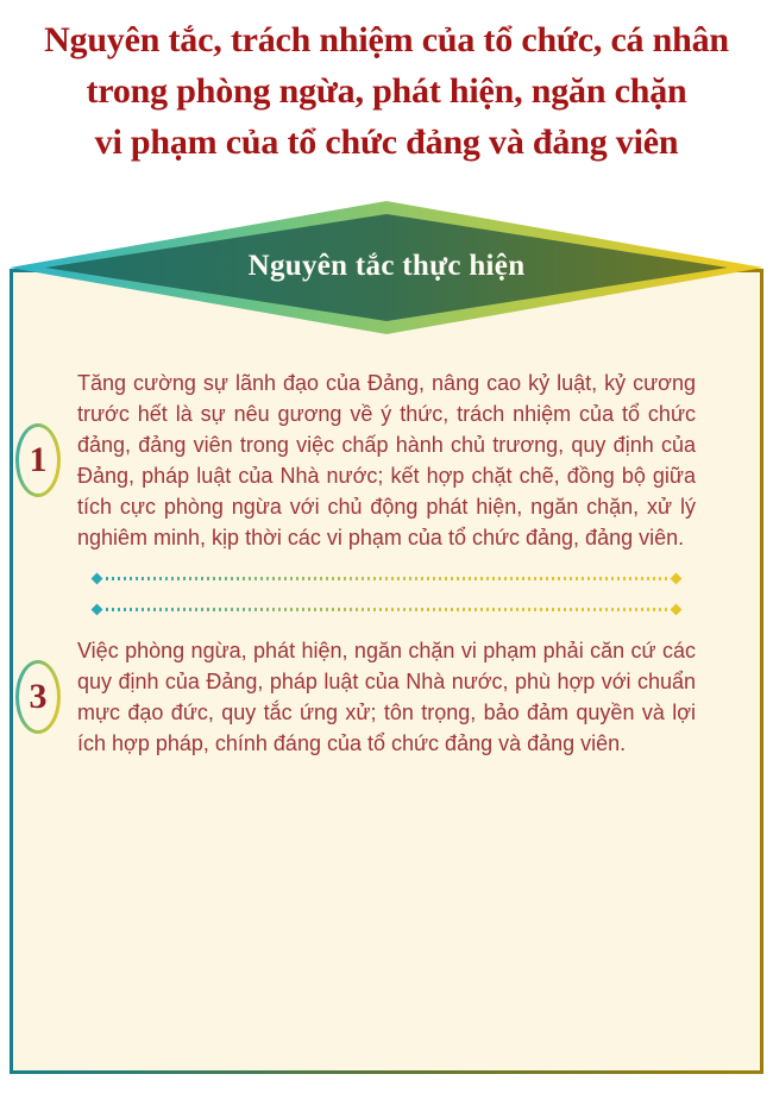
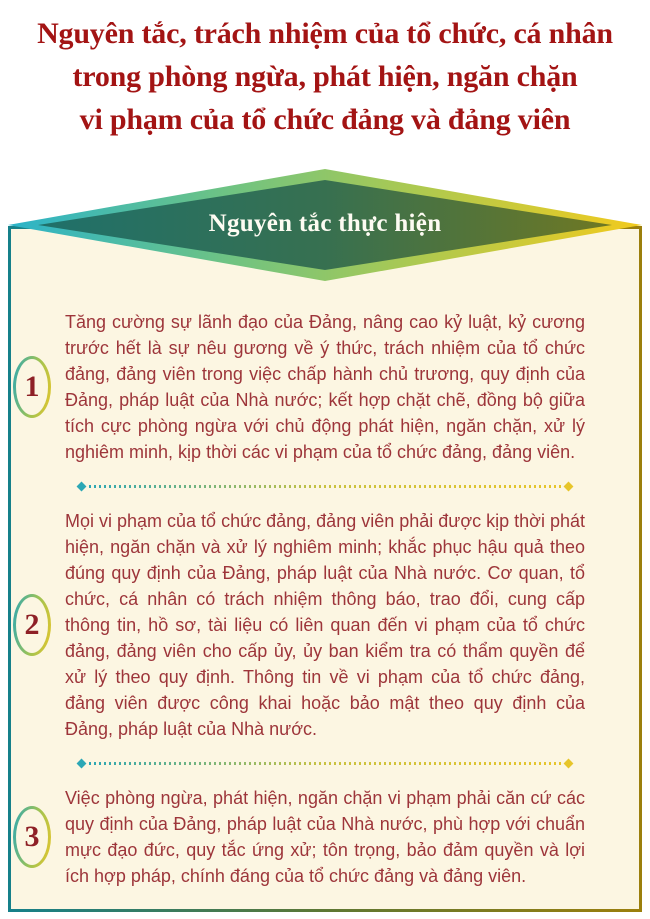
  Nguyên tắc, trách nhiệm của tổ chức, cá nhân
  trong phòng ngừa, phát hiện, ngăn chặn
  vi phạm của tổ chức đảng và đảng viên
  1
  Tăng cường sự lãnh đạo của Đảng, nâng cao kỷ luật, kỷ cương trước hết là sự nêu gương về ý thức, trách nhiệm của tổ chức đảng, đảng viên trong việc chấp hành chủ trương, quy định của Đảng, pháp luật của Nhà nước; kết hợp chặt chẽ, đồng bộ giữa tích cực phòng ngừa với chủ động phát hiện, ngăn chặn, xử lý nghiêm minh, kịp thời các vi phạm của tổ chức đảng, đảng viên.
+ 2
+ Mọi vi phạm của tổ chức đảng, đảng viên phải được kịp thời phát hiện, ngăn chặn và xử lý nghiêm minh; khắc phục hậu quả theo đúng quy định của Đảng, pháp luật của Nhà nước. Cơ quan, tổ chức, cá nhân có trách nhiệm thông báo, trao đổi, cung cấp thông tin, hồ sơ, tài liệu có liên quan đến vi phạm của tổ chức đảng, đảng viên cho cấp ủy, ủy ban kiểm tra có thẩm quyền để xử lý theo quy định. Thông tin về vi phạm của tổ chức đảng, đảng viên được công khai hoặc bảo mật theo quy định của Đảng, pháp luật của Nhà nước.
  3
  Việc phòng ngừa, phát hiện, ngăn chặn vi phạm phải căn cứ các quy định của Đảng, pháp luật của Nhà nước, phù hợp với chuẩn mực đạo đức, quy tắc ứng xử; tôn trọng, bảo đảm quyền và lợi ích hợp pháp, chính đáng của tổ chức đảng và đảng viên.
  Nguyên tắc thực hiện
